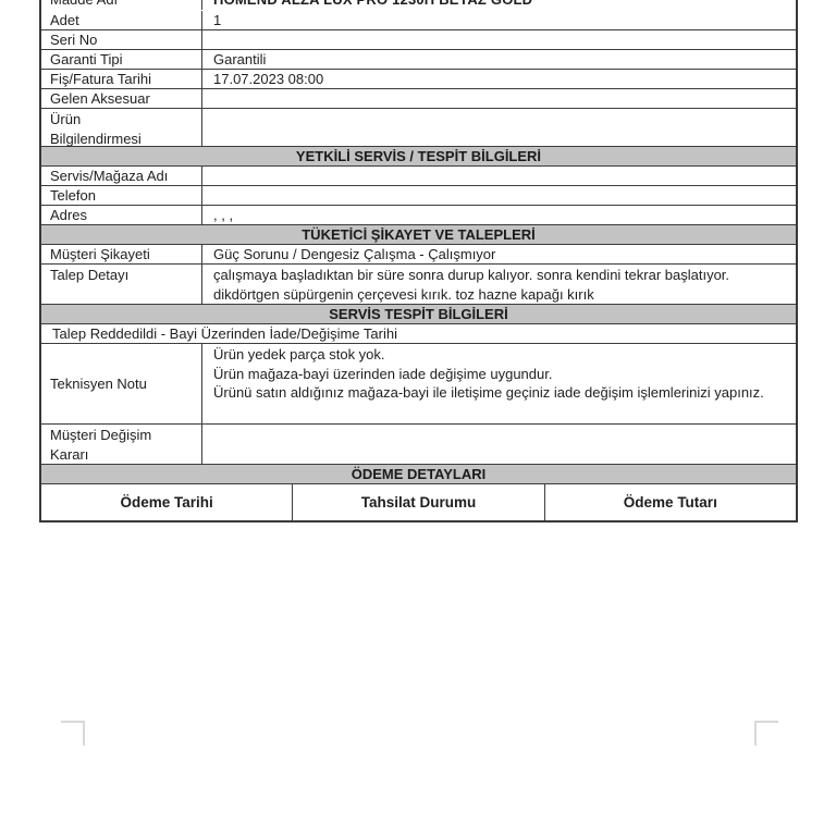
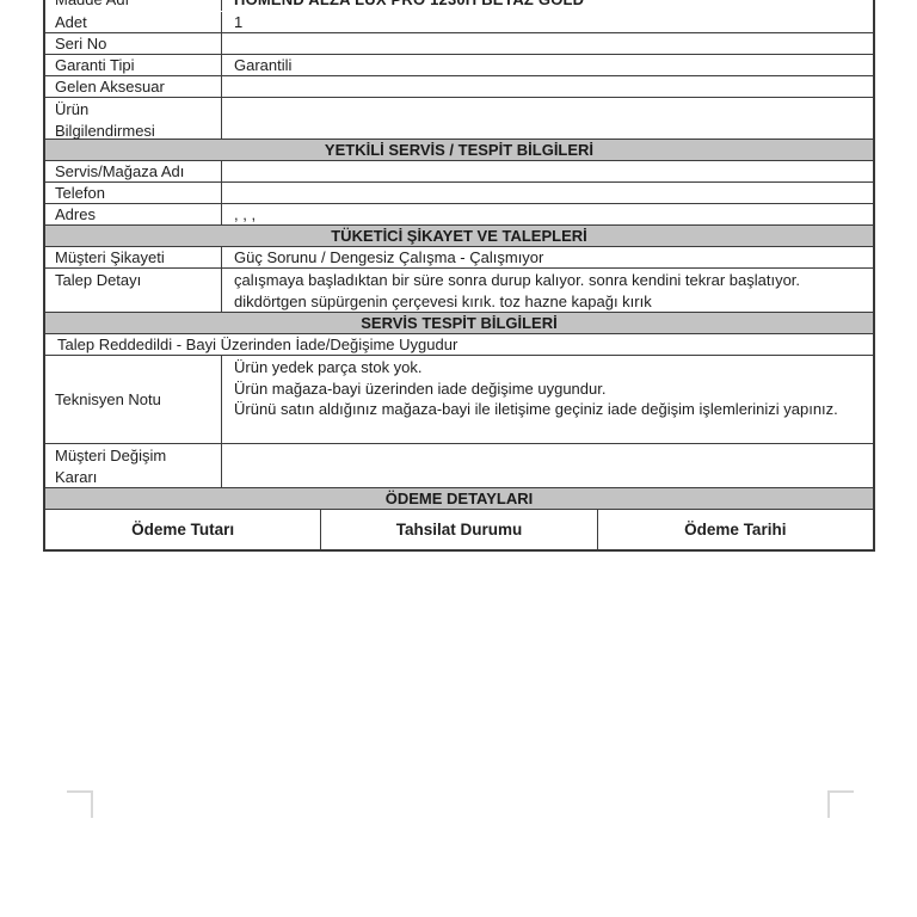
  Adet
  1
  Seri No
  Garanti Tipi
  Garantili
- Fiş/Fatura Tarihi
- 17.07.2023 08:00
  Gelen Aksesuar
  Ürün
  Bilgilendirmesi
  YETKİLİ SERVİS / TESPİT BİLGİLERİ
  Servis/Mağaza Adı
  Telefon
  Adres
  , , ,
  TÜKETİCİ ŞİKAYET VE TALEPLERİ
  Müşteri Şikayeti
  Güç Sorunu / Dengesiz Çalışma - Çalışmıyor
  Talep Detayı
  çalışmaya başladıktan bir süre sonra durup kalıyor. sonra kendini tekrar başlatıyor. dikdörtgen süpürgenin çerçevesi kırık. toz hazne kapağı kırık
  SERVİS TESPİT BİLGİLERİ
- Talep Reddedildi - Bayi Üzerinden İade/Değişime Tarihi
+ Talep Reddedildi - Bayi Üzerinden İade/Değişime Uygudur
  Teknisyen Notu
  Ürün yedek parça stok yok.
  Ürün mağaza-bayi üzerinden iade değişime uygundur.
  Ürünü satın aldığınız mağaza-bayi ile iletişime geçiniz iade değişim işlemlerinizi yapınız.
  Müşteri Değişim
  Kararı
  ÖDEME DETAYLARI
- Ödeme Tarihi
+ Ödeme Tutarı
  Tahsilat Durumu
- Ödeme Tutarı
+ Ödeme Tarihi
